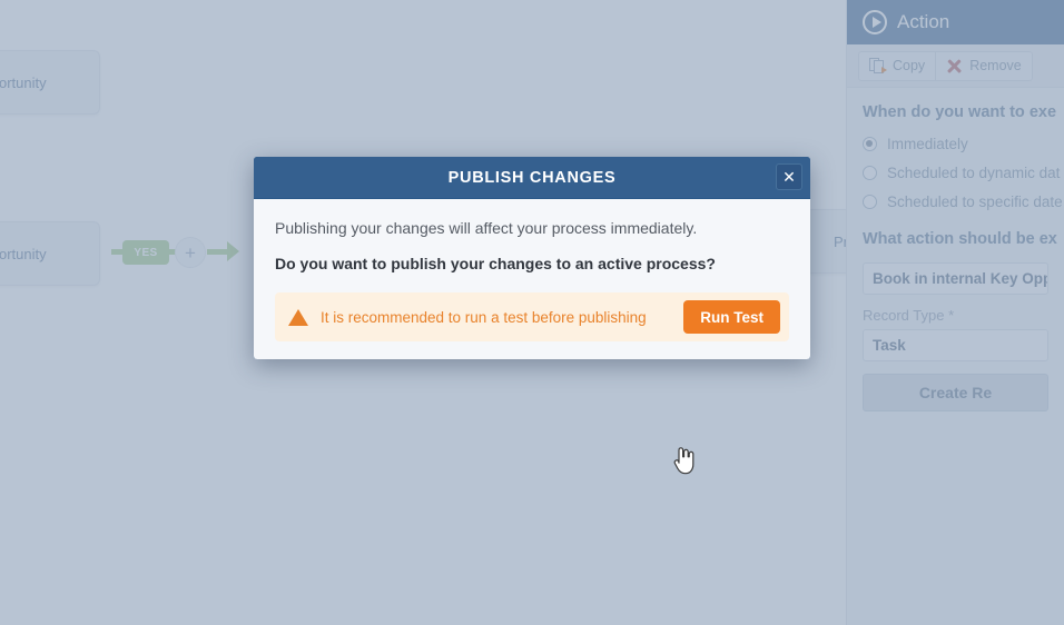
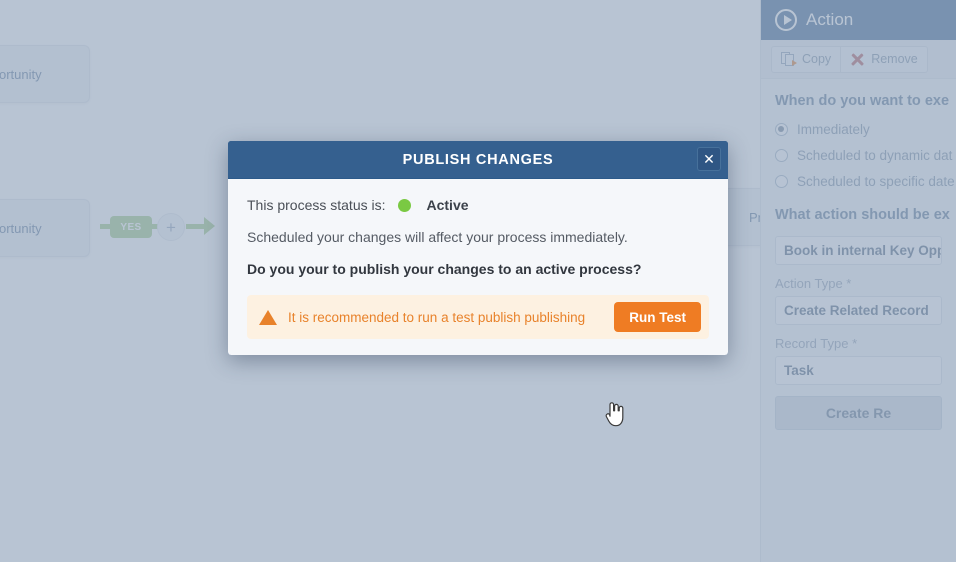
  ortunity
  ortunity
  YES
  +
  Action
  Copy
  Remove
  When do you want to ex
  Immediately
  Scheduled to dynamic dat
  Scheduled to specific date
  What action should be e
  Book in internal Key Opp
+ Action Type *
+ Create Related Record
  Record Type *
  Task
  Create Re
  PUBLISH CHANGES
  ✕
+ This process status is:
+ Active
- Publishing your changes will affect your process immediately.
+ Scheduled your changes will affect your process immediately.
- Do you want to publish your changes to an active process?
+ Do you your to publish your changes to an active process?
- It is recommended to run a test before publishing
+ It is recommended to run a test publish publishing
  Run Test
